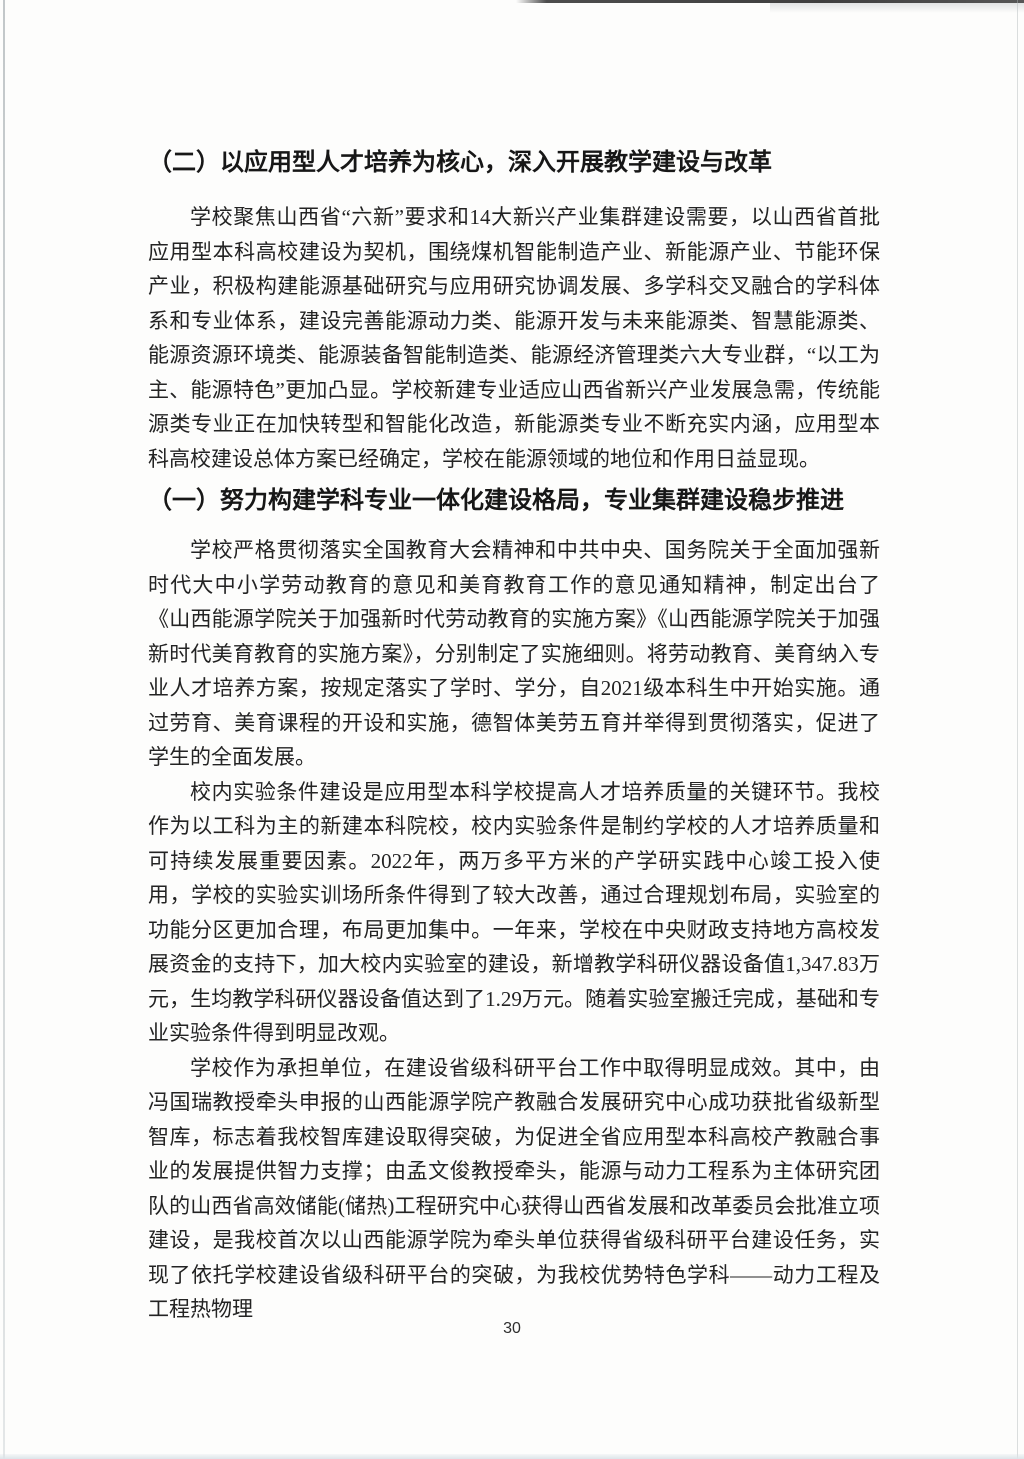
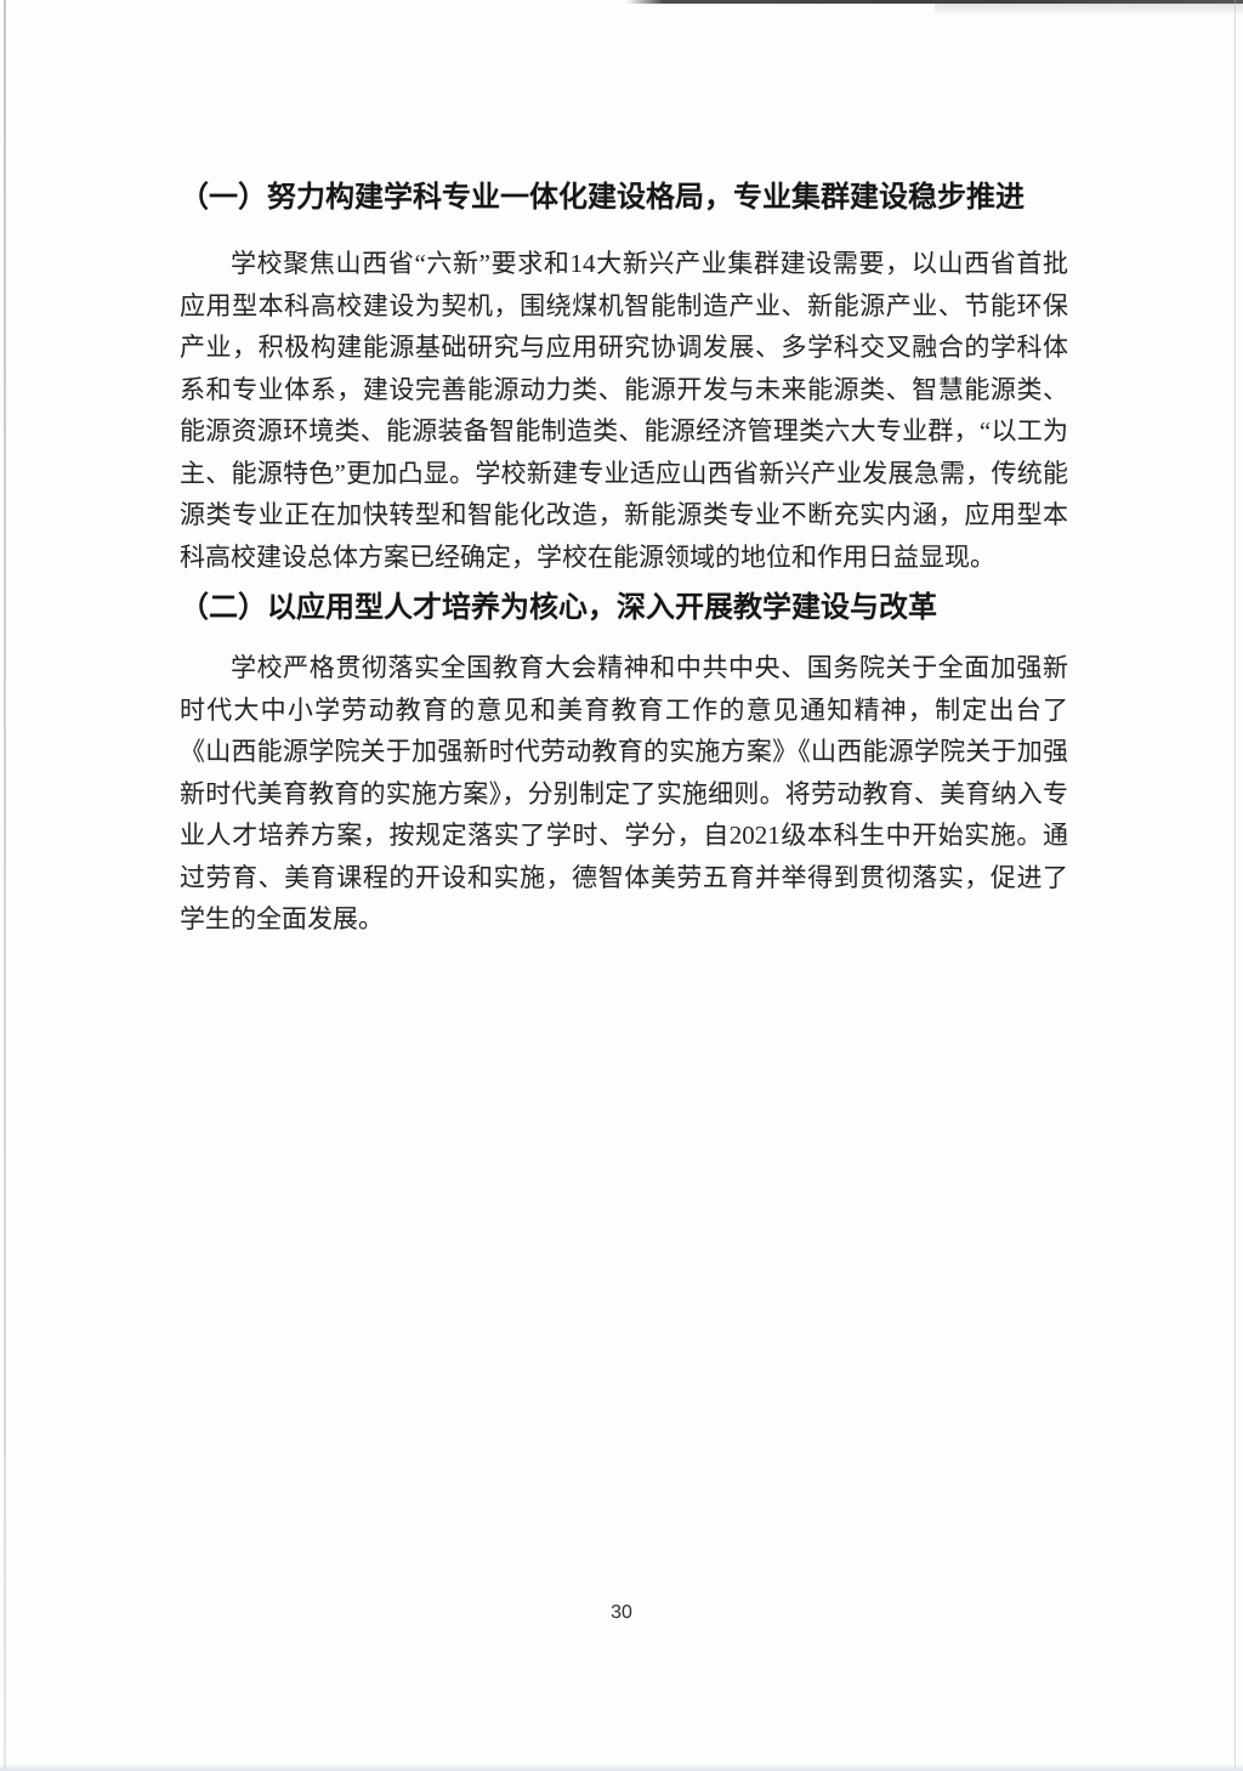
- （二）以应用型人才培养为核心，深入开展教学建设与改革
+ （一）努力构建学科专业一体化建设格局，专业集群建设稳步推进
  学校聚焦山西省“六新”要求和14大新兴产业集群建设需要，以山西省首批应用型本科高校建设为契机，围绕煤机智能制造产业、新能源产业、节能环保产业，积极构建能源基础研究与应用研究协调发展、多学科交叉融合的学科体系和专业体系，建设完善能源动力类、能源开发与未来能源类、智慧能源类、能源资源环境类、能源装备智能制造类、能源经济管理类六大专业群，“以工为主、能源特色”更加凸显。学校新建专业适应山西省新兴产业发展急需，传统能源类专业正在加快转型和智能化改造，新能源类专业不断充实内涵，应用型本科高校建设总体方案已经确定，学校在能源领域的地位和作用日益显现。
- （一）努力构建学科专业一体化建设格局，专业集群建设稳步推进
+ （二）以应用型人才培养为核心，深入开展教学建设与改革
  学校严格贯彻落实全国教育大会精神和中共中央、国务院关于全面加强新时代大中小学劳动教育的意见和美育教育工作的意见通知精神，制定出台了《山西能源学院关于加强新时代劳动教育的实施方案》《山西能源学院关于加强新时代美育教育的实施方案》，分别制定了实施细则。将劳动教育、美育纳入专业人才培养方案，按规定落实了学时、学分，自2021级本科生中开始实施。通过劳育、美育课程的开设和实施，德智体美劳五育并举得到贯彻落实，促进了学生的全面发展。
- 校内实验条件建设是应用型本科学校提高人才培养质量的关键环节。我校作为以工科为主的新建本科院校，校内实验条件是制约学校的人才培养质量和可持续发展重要因素。2022年，两万多平方米的产学研实践中心竣工投入使用，学校的实验实训场所条件得到了较大改善，通过合理规划布局，实验室的功能分区更加合理，布局更加集中。一年来，学校在中央财政支持地方高校发展资金的支持下，加大校内实验室的建设，新增教学科研仪器设备值1,347.83万元，生均教学科研仪器设备值达到了1.29万元。随着实验室搬迁完成，基础和专业实验条件得到明显改观。
- 学校作为承担单位，在建设省级科研平台工作中取得明显成效。其中，由冯国瑞教授牵头申报的山西能源学院产教融合发展研究中心成功获批省级新型智库，标志着我校智库建设取得突破，为促进全省应用型本科高校产教融合事业的发展提供智力支撑；由孟文俊教授牵头，能源与动力工程系为主体研究团队的山西省高效储能(储热)工程研究中心获得山西省发展和改革委员会批准立项建设，是我校首次以山西能源学院为牵头单位获得省级科研平台建设任务，实现了依托学校建设省级科研平台的突破，为我校优势特色学科——动力工程及工程热物理
  30
